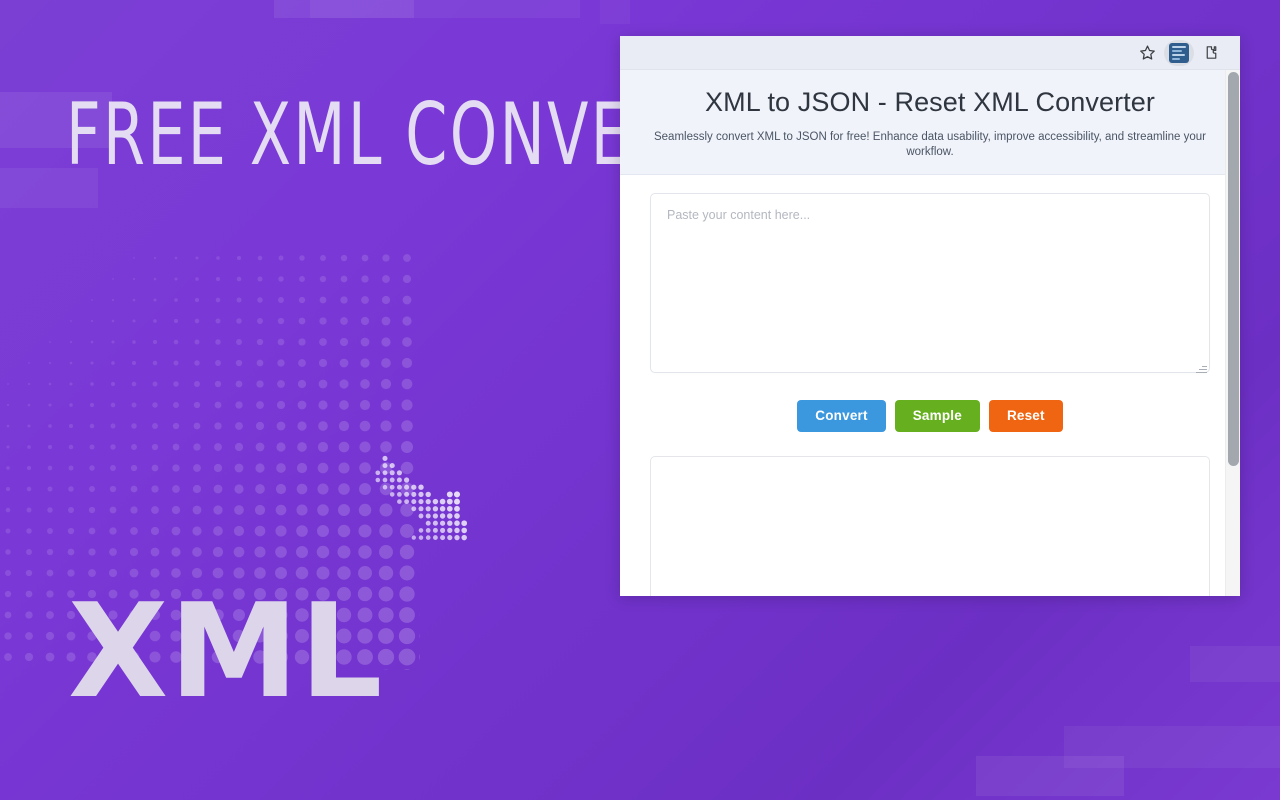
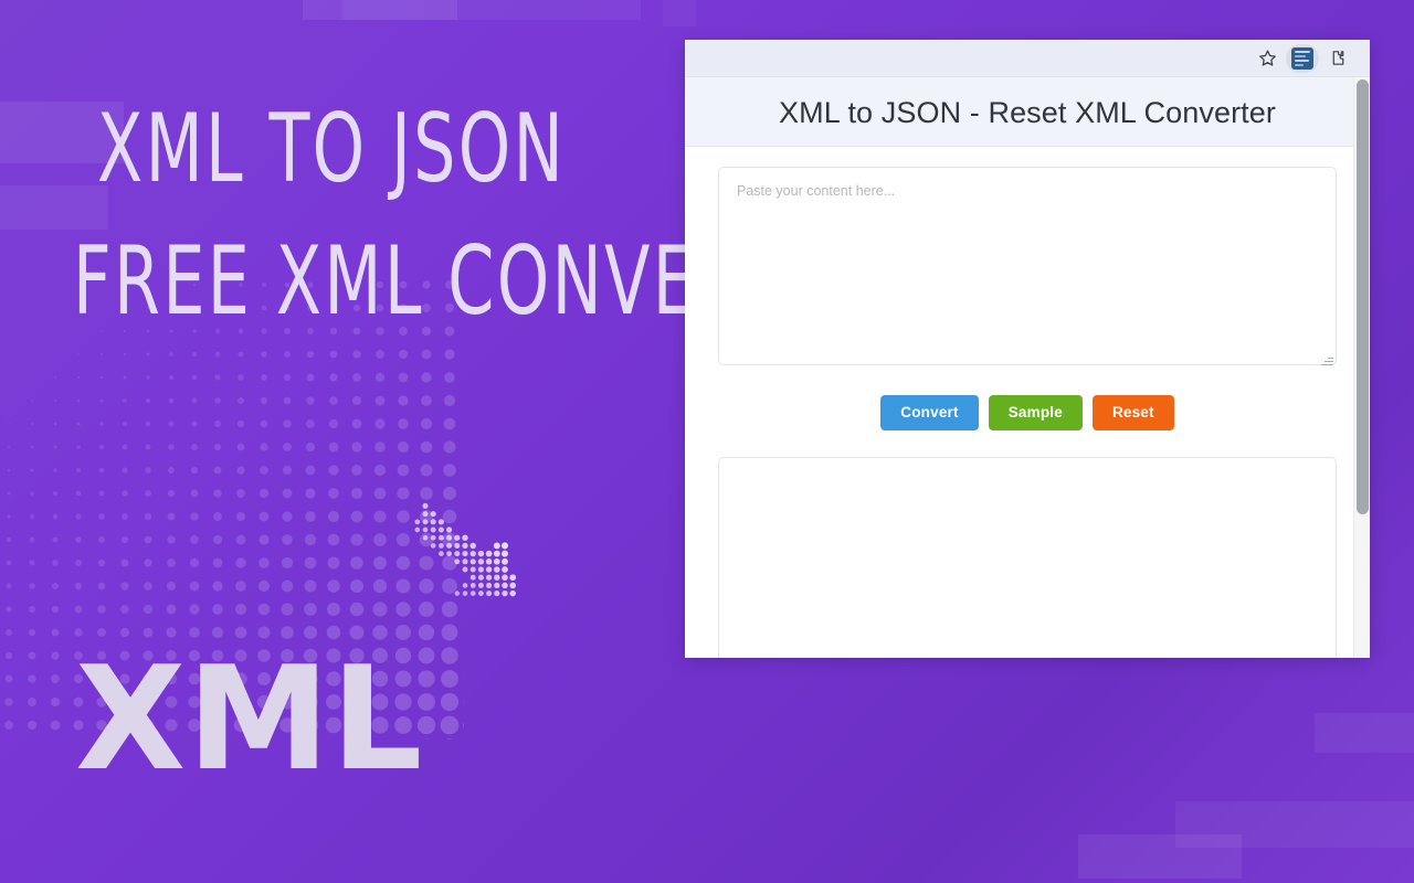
+ XML TO JSON
  FREE XML CONVE
  XML
  XML to JSON - Reset XML Converter
- Seamlessly convert XML to JSON for free! Enhance data usability, improve accessibility, and streamline your workflow.
  Paste your content here...
  Convert
  Sample
  Reset
